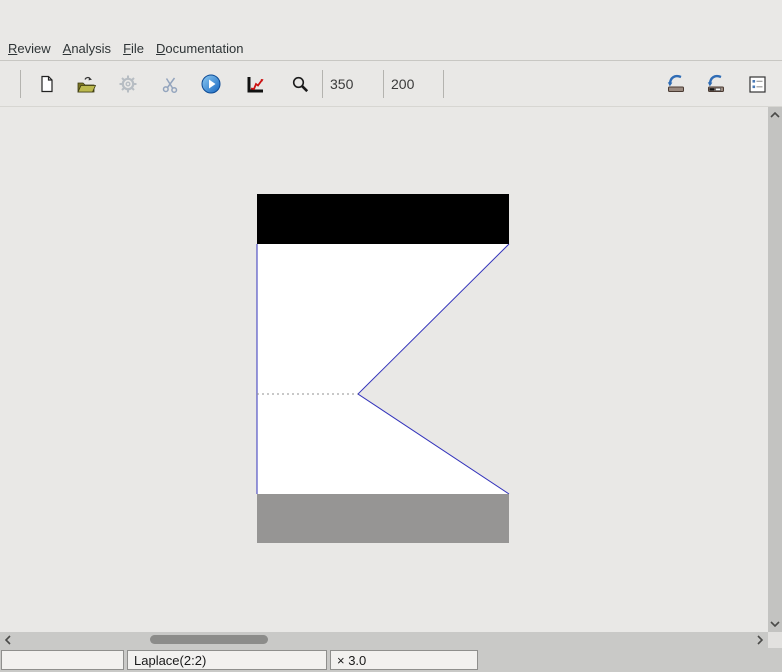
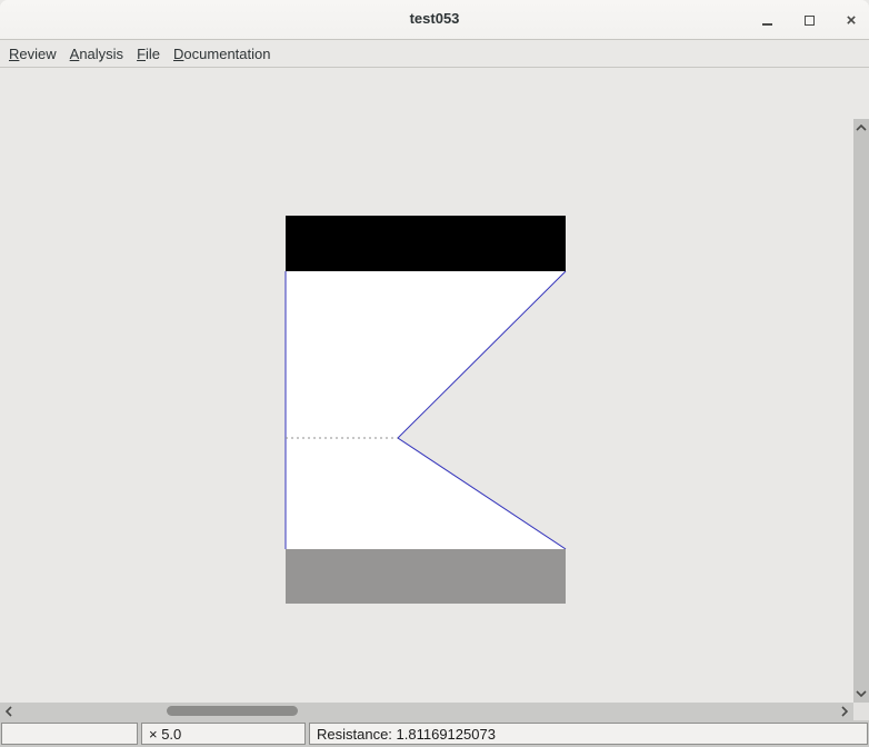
+ test053
+ ×
  Review
  Analysis
  File
  Documentation
- 350
- 200
- Laplace(2:2)
- × 3.0
+ × 5.0
+ Resistance: 1.81169125073
